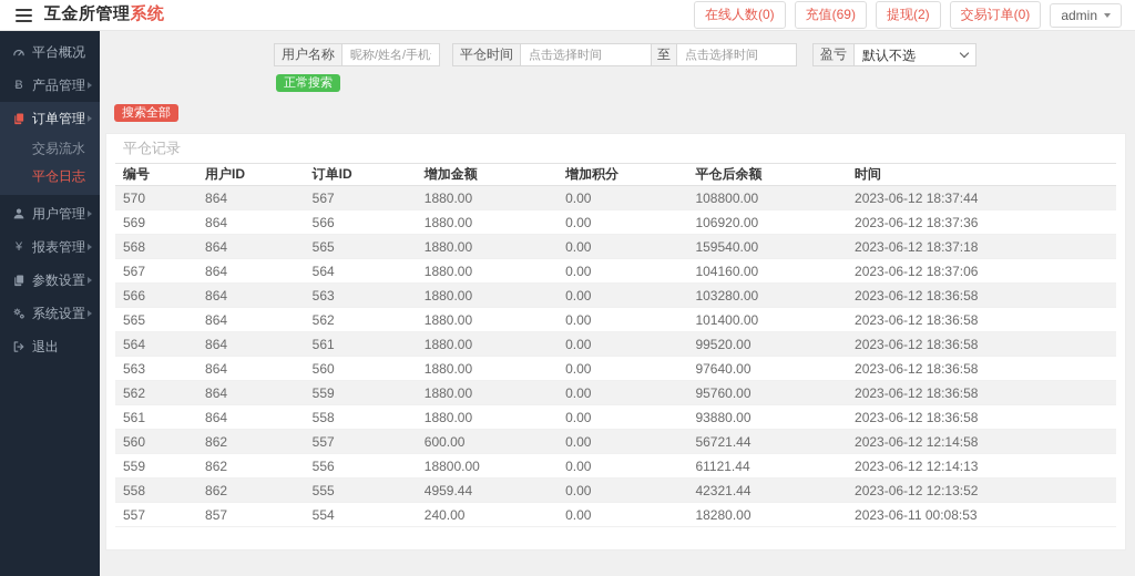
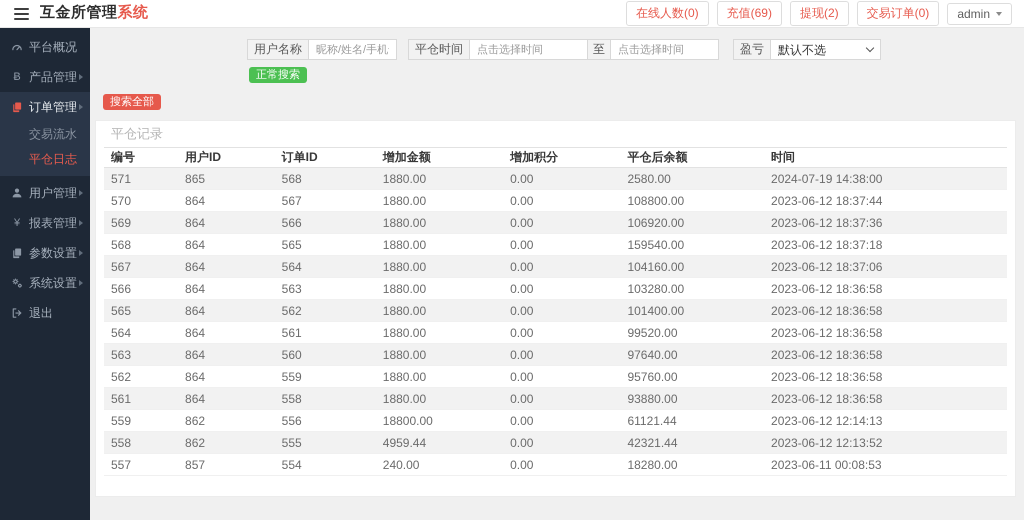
  互金所管理系统
  在线人数(0)
  充值(69)
  提现(2)
  交易订单(0)
  admin
  平台概况
  Ƀ
  产品管理
  订单管理
  交易流水
  平仓日志
  用户管理
  ¥
  报表管理
  参数设置
  系统设置
  退出
  用户名称
  平仓时间
  点击选择时间
  至
  点击选择时间
  盈亏
  默认不选
  正常搜索
  搜索全部
  平仓记录
  编号	用户ID	订单ID	增加金额	增加积分	平仓后余额	时间
+ 571	865	568	1880.00	0.00	2580.00	2024-07-19 14:38:00
  570	864	567	1880.00	0.00	108800.00	2023-06-12 18:37:44
  569	864	566	1880.00	0.00	106920.00	2023-06-12 18:37:36
  568	864	565	1880.00	0.00	159540.00	2023-06-12 18:37:18
  567	864	564	1880.00	0.00	104160.00	2023-06-12 18:37:06
  566	864	563	1880.00	0.00	103280.00	2023-06-12 18:36:58
  565	864	562	1880.00	0.00	101400.00	2023-06-12 18:36:58
  564	864	561	1880.00	0.00	99520.00	2023-06-12 18:36:58
  563	864	560	1880.00	0.00	97640.00	2023-06-12 18:36:58
  562	864	559	1880.00	0.00	95760.00	2023-06-12 18:36:58
  561	864	558	1880.00	0.00	93880.00	2023-06-12 18:36:58
- 560	862	557	600.00	0.00	56721.44	2023-06-12 12:14:58
  559	862	556	18800.00	0.00	61121.44	2023-06-12 12:14:13
  558	862	555	4959.44	0.00	42321.44	2023-06-12 12:13:52
  557	857	554	240.00	0.00	18280.00	2023-06-11 00:08:53
